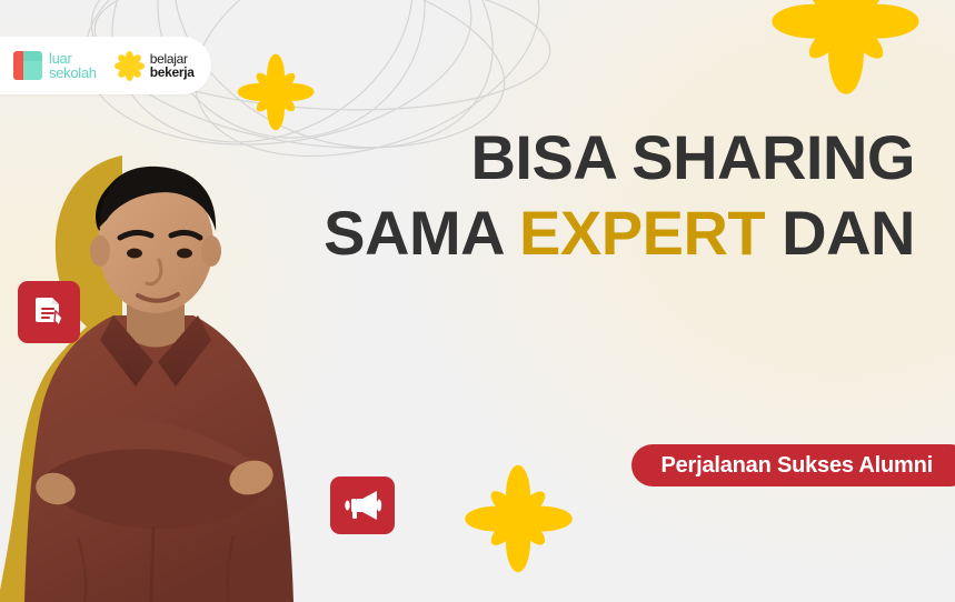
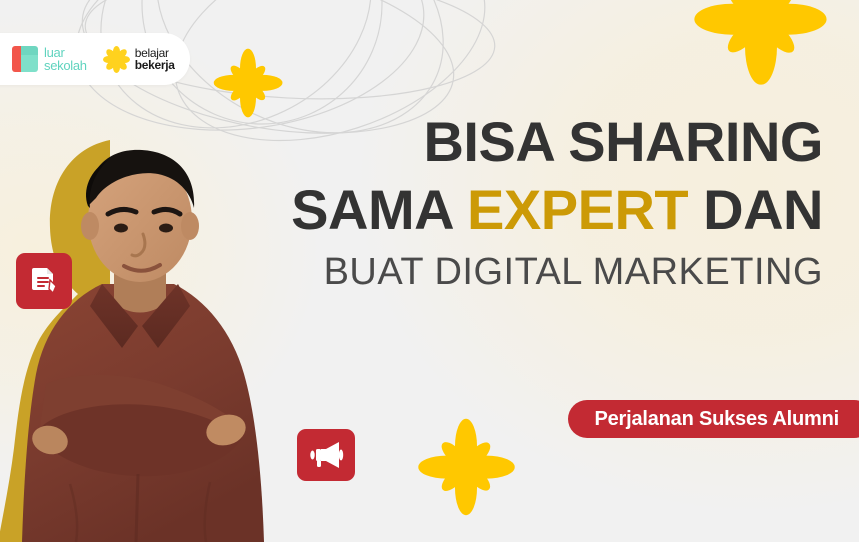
  luar
  sekolah
  belajar
  bekerja
  BISA SHARING
  SAMA EXPERT DAN
+ BUAT DIGITAL MARKETING
  Perjalanan Sukses Alumni
